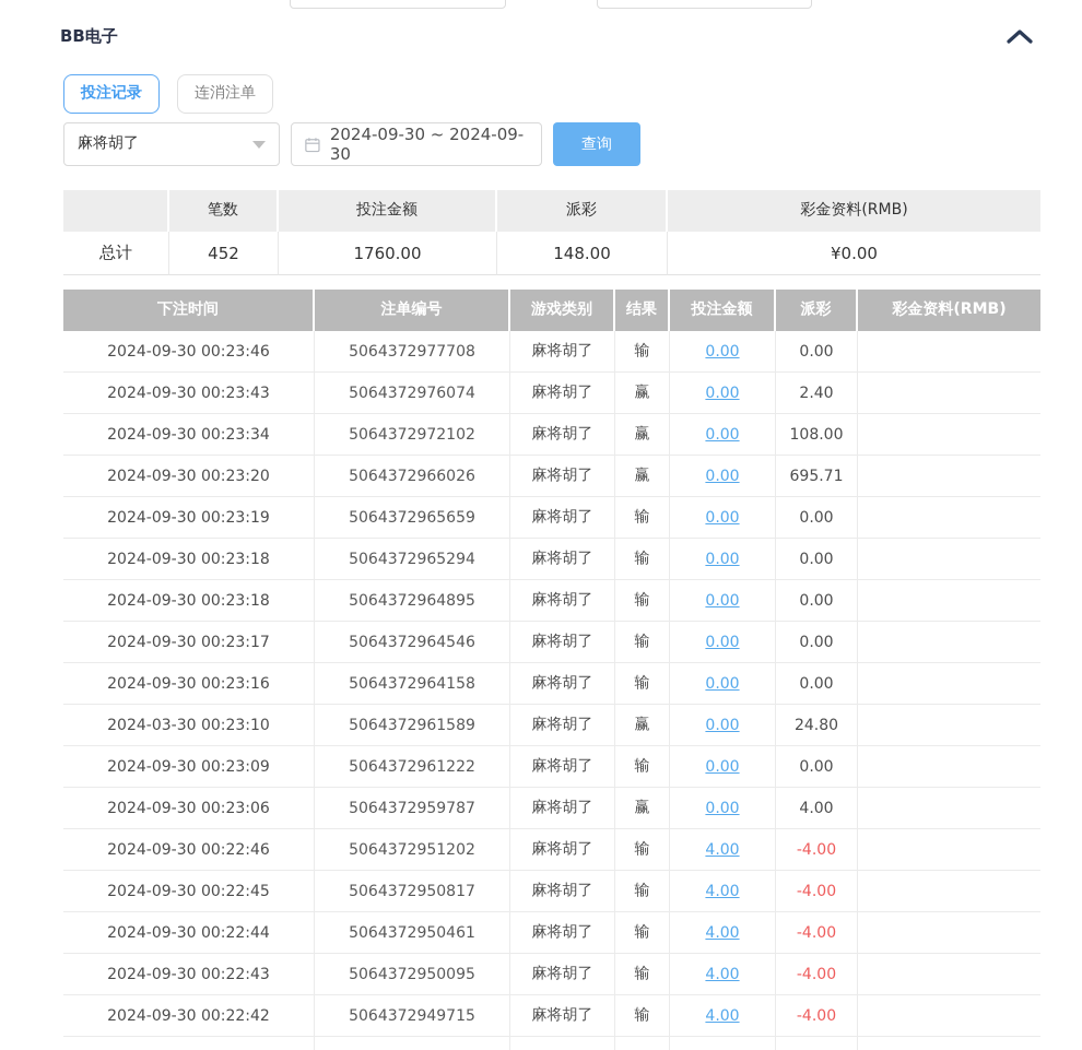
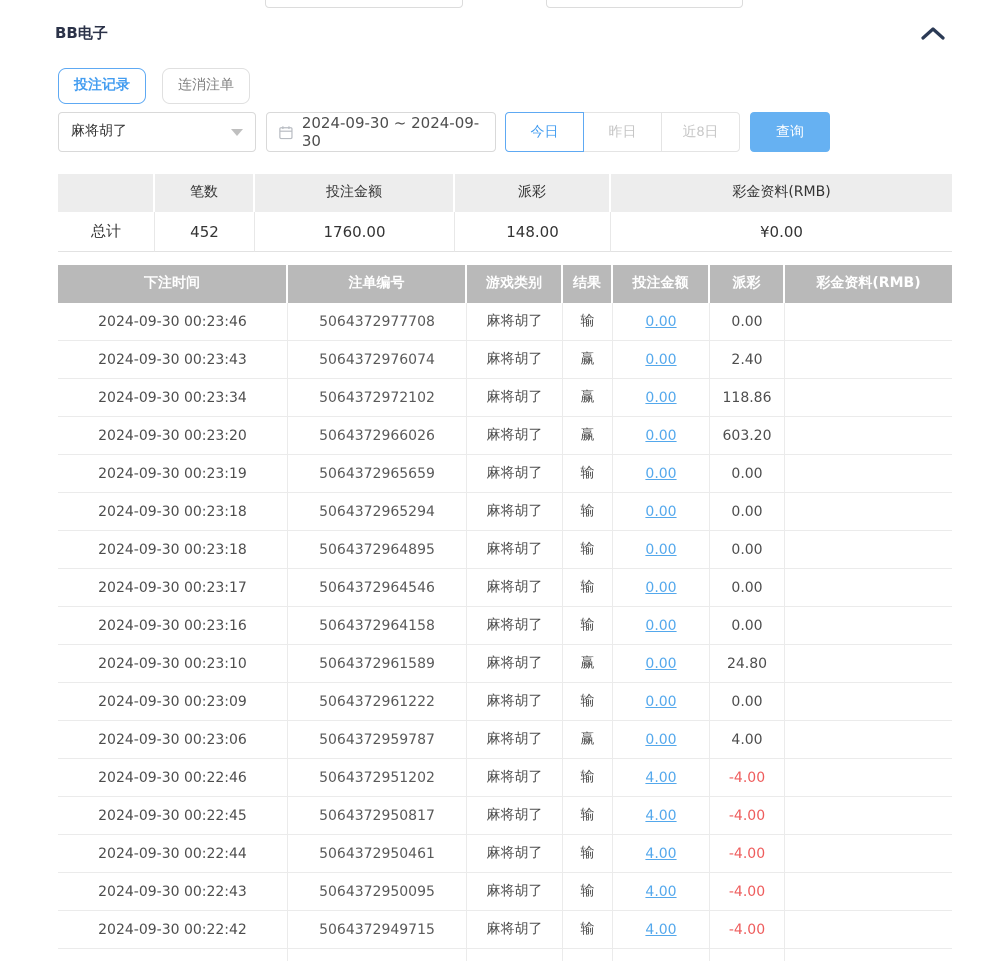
  BB电子
  投注记录
  连消注单
  麻将胡了
  2024-09-30 ~ 2024-09-30
+ 今日
+ 昨日
+ 近8日
  查询
  	笔数	投注金额	派彩	彩金资料(RMB)
  总计	452	1760.00	148.00	¥0.00
  下注时间	注单编号	游戏类别	结果	投注金额	派彩	彩金资料(RMB)
  2024-09-30 00:23:46	5064372977708	麻将胡了	输	0.00	0.00
  2024-09-30 00:23:43	5064372976074	麻将胡了	赢	0.00	2.40
- 2024-09-30 00:23:34	5064372972102	麻将胡了	赢	0.00	108.00
+ 2024-09-30 00:23:34	5064372972102	麻将胡了	赢	0.00	118.86
- 2024-09-30 00:23:20	5064372966026	麻将胡了	赢	0.00	695.71
+ 2024-09-30 00:23:20	5064372966026	麻将胡了	赢	0.00	603.20
  2024-09-30 00:23:19	5064372965659	麻将胡了	输	0.00	0.00
  2024-09-30 00:23:18	5064372965294	麻将胡了	输	0.00	0.00
  2024-09-30 00:23:18	5064372964895	麻将胡了	输	0.00	0.00
  2024-09-30 00:23:17	5064372964546	麻将胡了	输	0.00	0.00
  2024-09-30 00:23:16	5064372964158	麻将胡了	输	0.00	0.00
- 2024-03-30 00:23:10	5064372961589	麻将胡了	赢	0.00	24.80
+ 2024-09-30 00:23:10	5064372961589	麻将胡了	赢	0.00	24.80
  2024-09-30 00:23:09	5064372961222	麻将胡了	输	0.00	0.00
  2024-09-30 00:23:06	5064372959787	麻将胡了	赢	0.00	4.00
  2024-09-30 00:22:46	5064372951202	麻将胡了	输	4.00	-4.00
  2024-09-30 00:22:45	5064372950817	麻将胡了	输	4.00	-4.00
  2024-09-30 00:22:44	5064372950461	麻将胡了	输	4.00	-4.00
  2024-09-30 00:22:43	5064372950095	麻将胡了	输	4.00	-4.00
  2024-09-30 00:22:42	5064372949715	麻将胡了	输	4.00	-4.00
